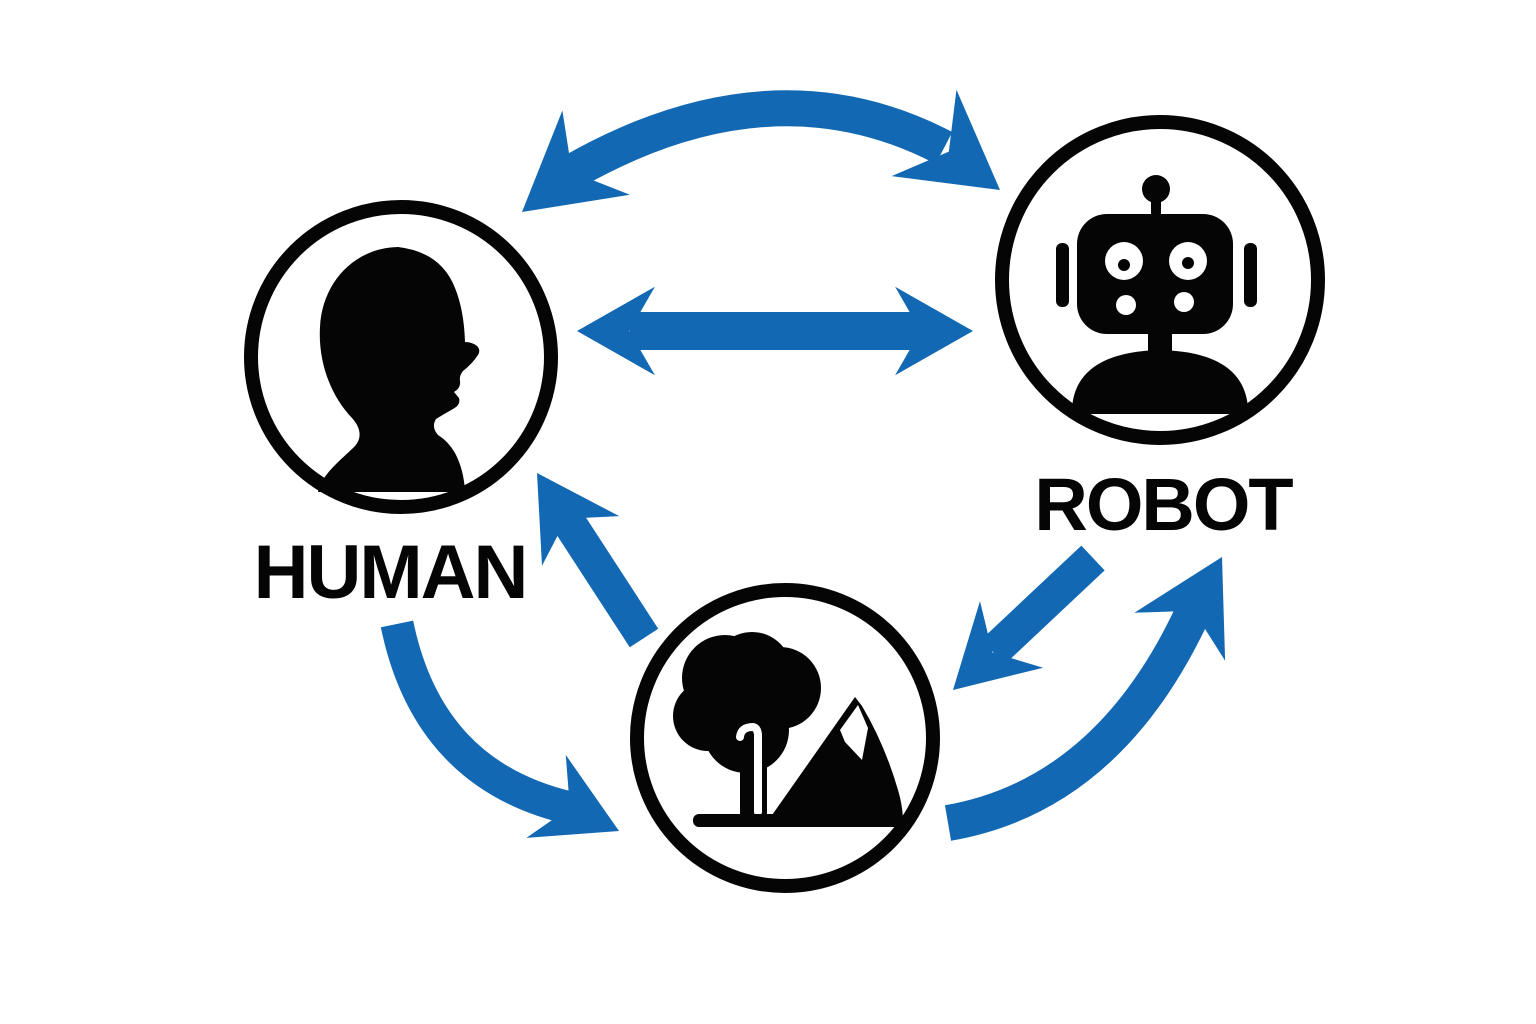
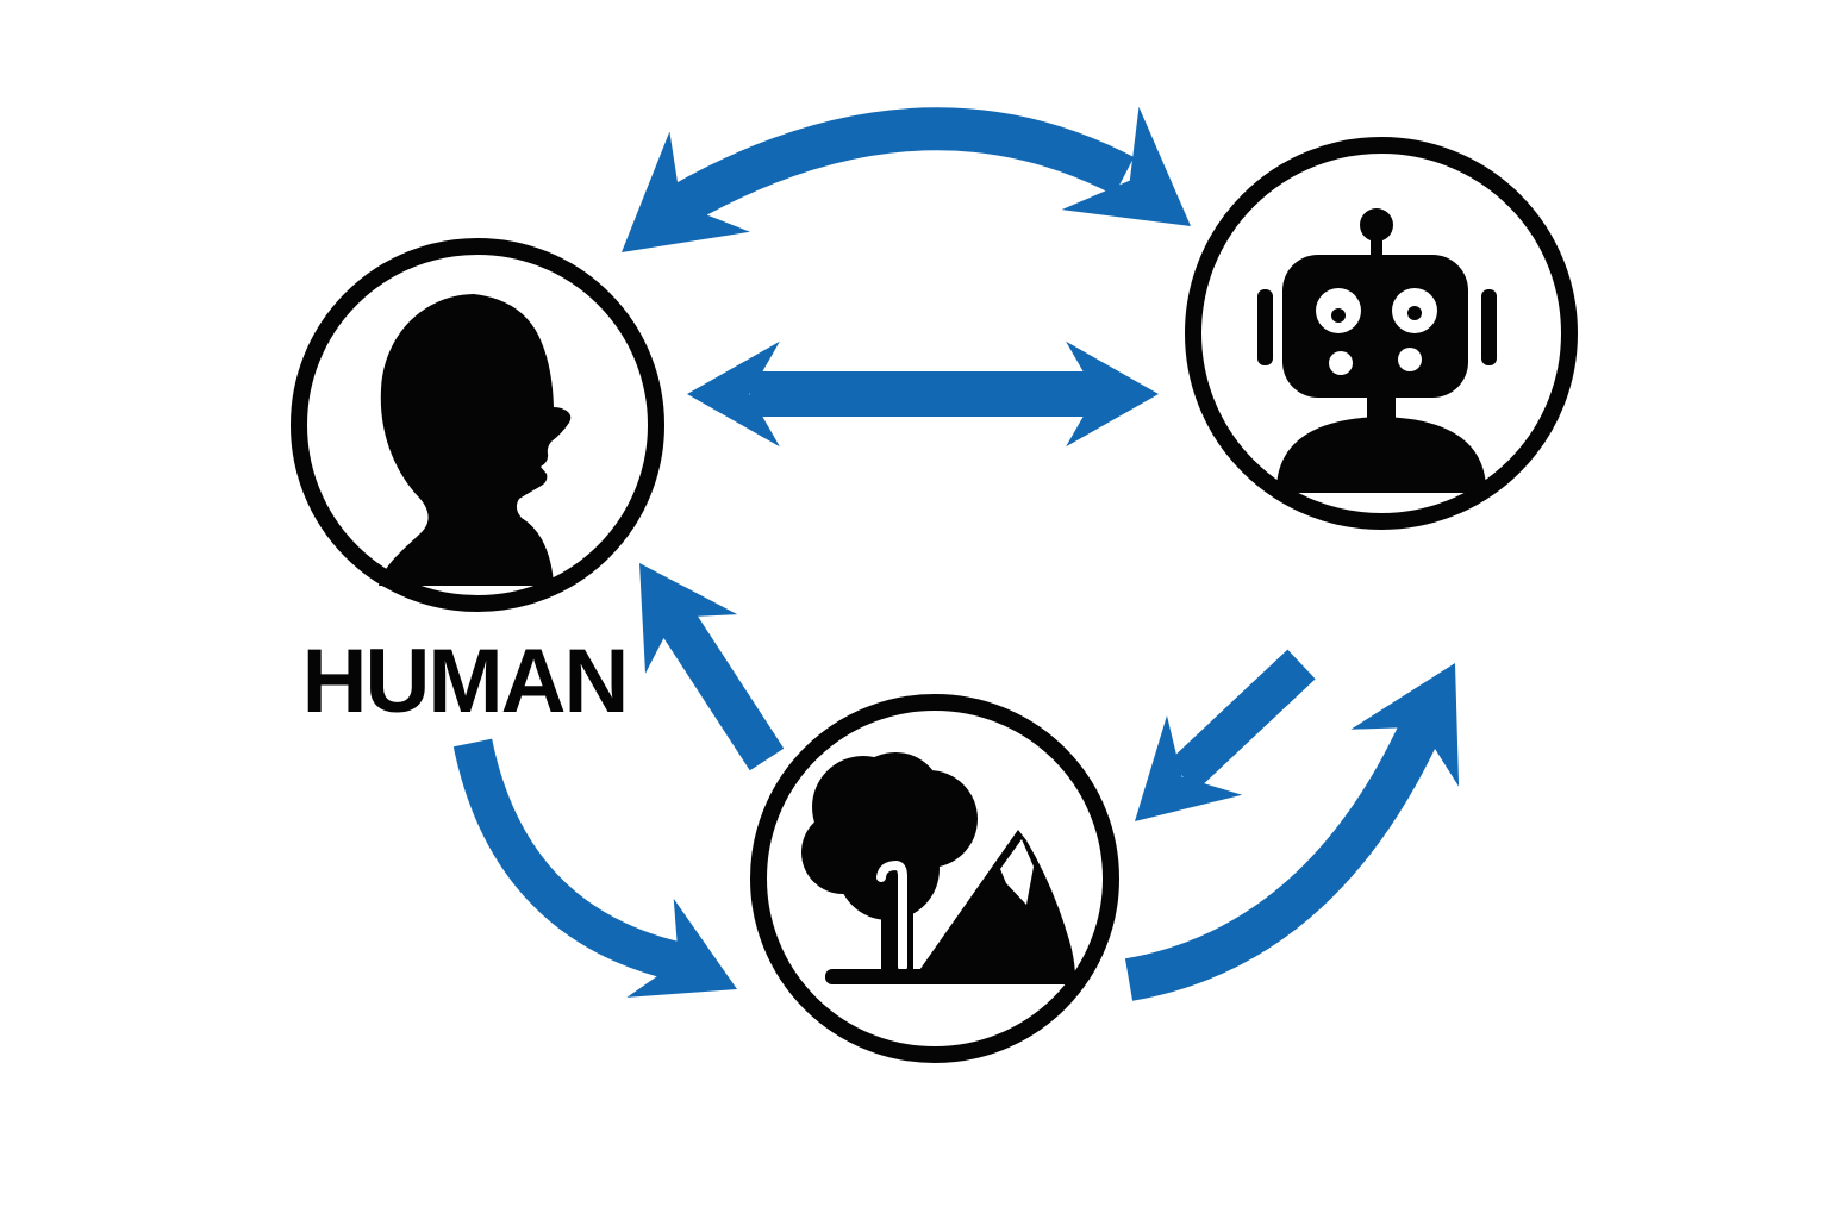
  HUMAN
- ROBOT
